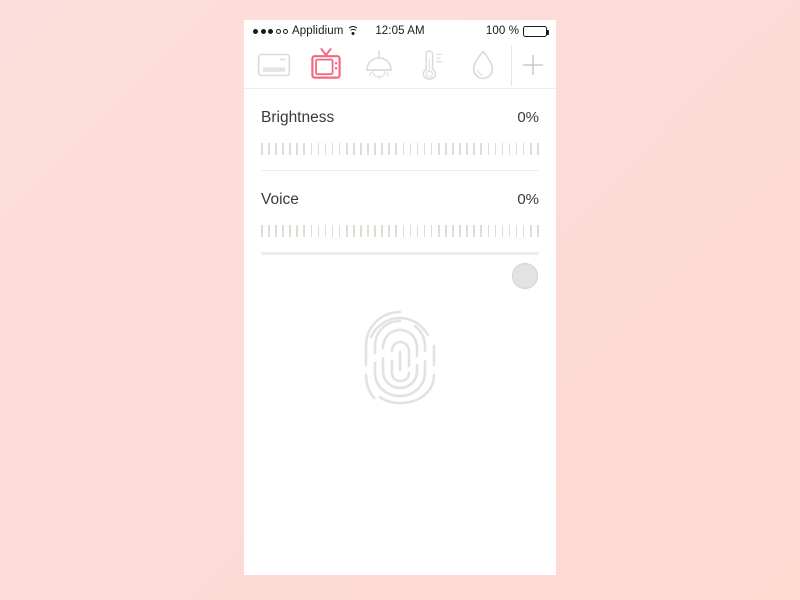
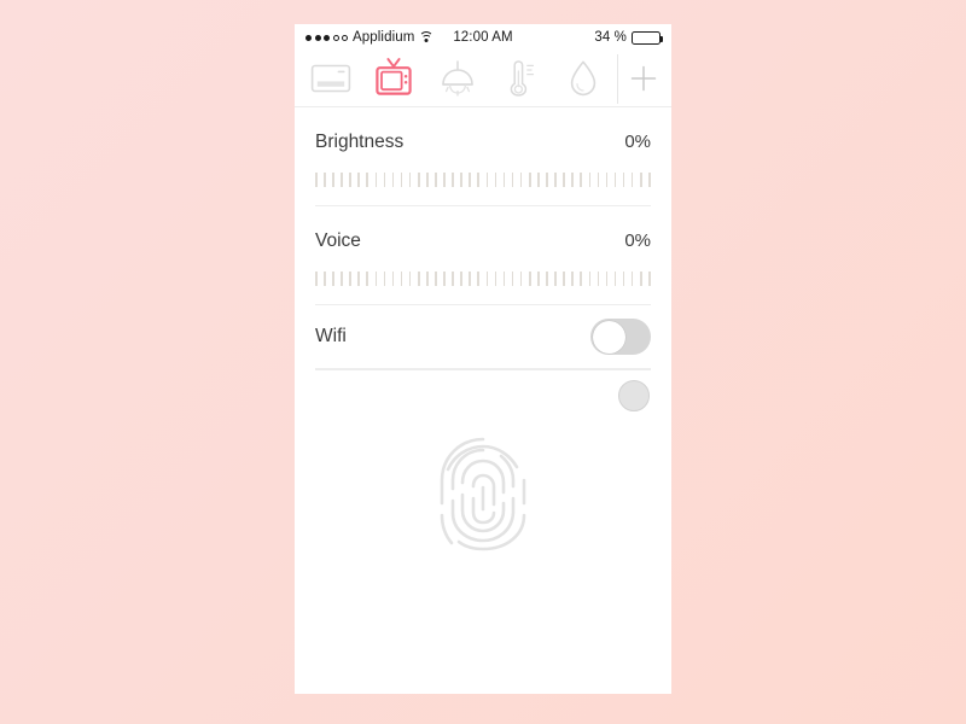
  Applidium
- 12:05 AM
+ 12:00 AM
- 100 %
+ 34 %
  Brightness
  0%
  Voice
  0%
+ Wifi
